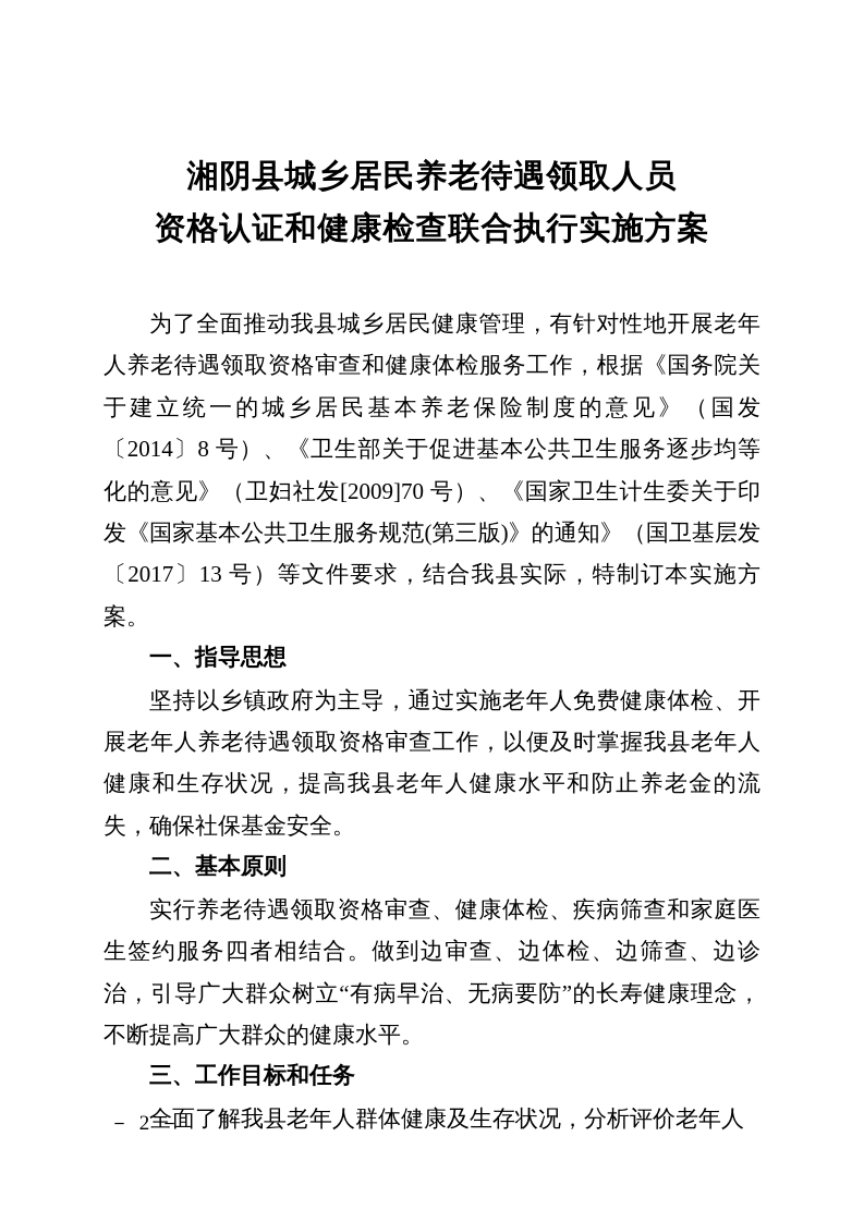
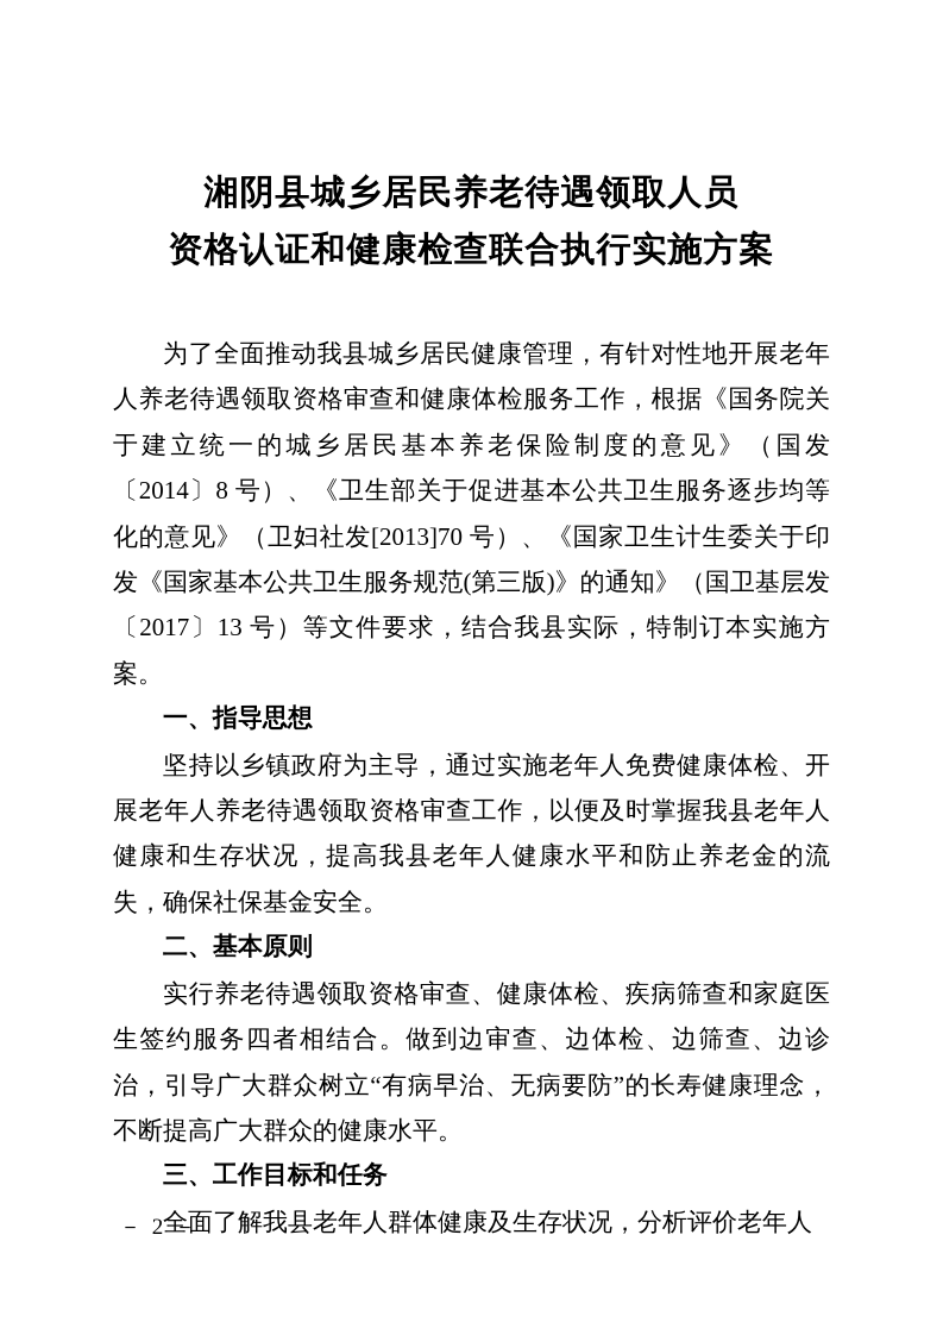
  湘阴县城乡居民养老待遇领取人员
  资格认证和健康检查联合执行实施方案
- 为了全面推动我县城乡居民健康管理，有针对性地开展老年人养老待遇领取资格审查和健康体检服务工作，根据《国务院关于建立统一的城乡居民基本养老保险制度的意见》（国发〔2014〕8 号）、《卫生部关于促进基本公共卫生服务逐步均等化的意见》（卫妇社发[2009]70 号）、《国家卫生计生委关于印发《国家基本公共卫生服务规范(第三版)》的通知》（国卫基层发〔2017〕13 号）等文件要求，结合我县实际，特制订本实施方案。
+ 为了全面推动我县城乡居民健康管理，有针对性地开展老年人养老待遇领取资格审查和健康体检服务工作，根据《国务院关于建立统一的城乡居民基本养老保险制度的意见》（国发〔2014〕8 号）、《卫生部关于促进基本公共卫生服务逐步均等化的意见》（卫妇社发[2013]70 号）、《国家卫生计生委关于印发《国家基本公共卫生服务规范(第三版)》的通知》（国卫基层发〔2017〕13 号）等文件要求，结合我县实际，特制订本实施方案。
  一、指导思想
  坚持以乡镇政府为主导，通过实施老年人免费健康体检、开展老年人养老待遇领取资格审查工作，以便及时掌握我县老年人健康和生存状况，提高我县老年人健康水平和防止养老金的流失，确保社保基金安全。
  二、基本原则
  实行养老待遇领取资格审查、健康体检、疾病筛查和家庭医生签约服务四者相结合。做到边审查、边体检、边筛查、边诊治，引导广大群众树立“有病早治、无病要防”的长寿健康理念，不断提高广大群众的健康水平。
  三、工作目标和任务
  全面了解我县老年人群体健康及生存状况，分析评价老年人
  － 2 －
